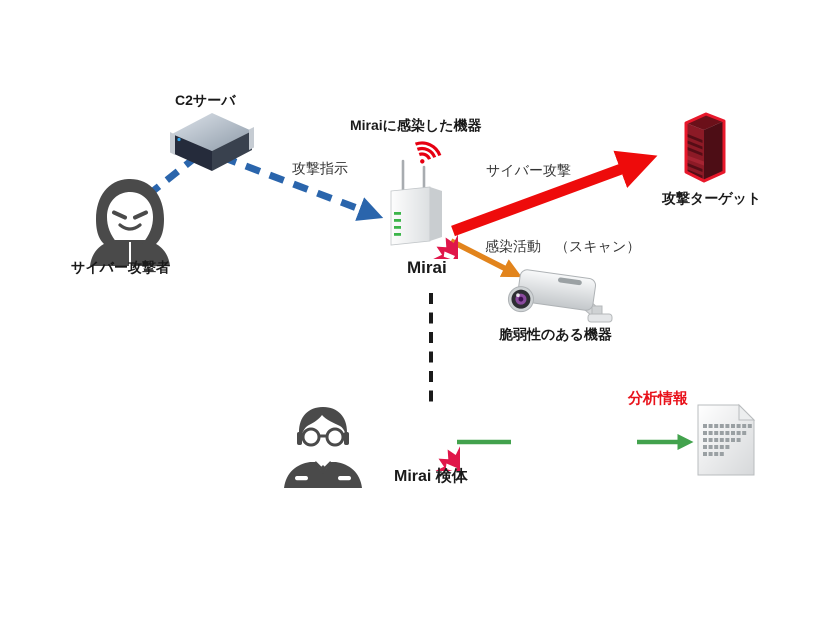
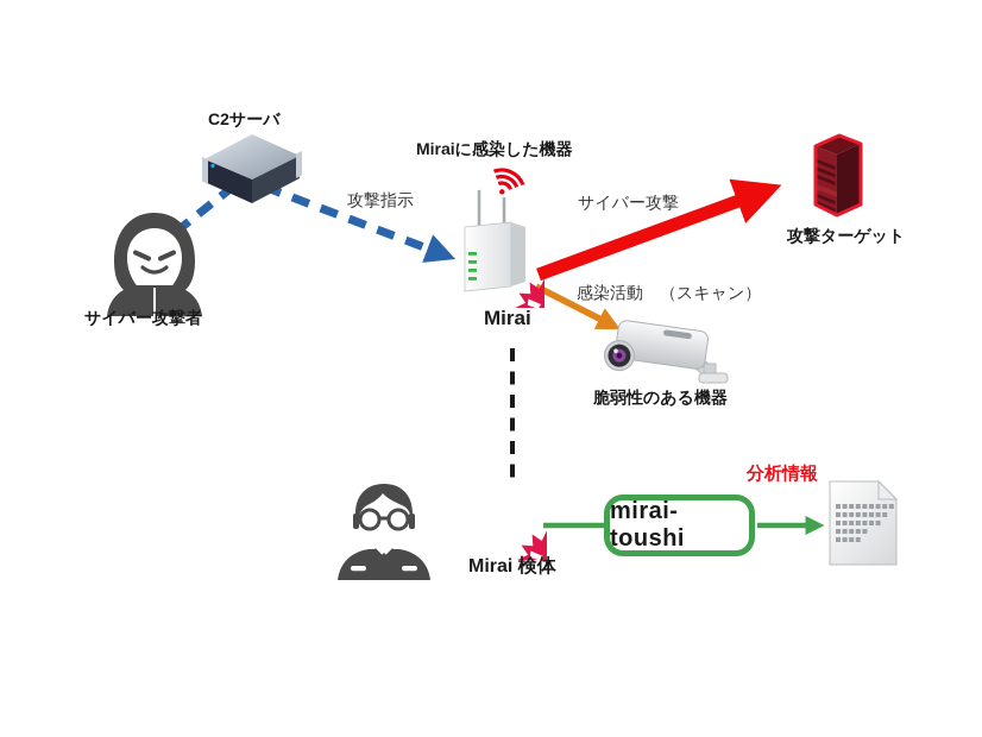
+ mirai-toushi
  C2サーバ
  サイバー攻撃者
  Miraiに感染した機器
  攻撃ターゲット
  脆弱性のある機器
  攻撃指示
  サイバー攻撃
  感染活動 （スキャン）
  Mirai
  Mirai 検体
  分析情報
